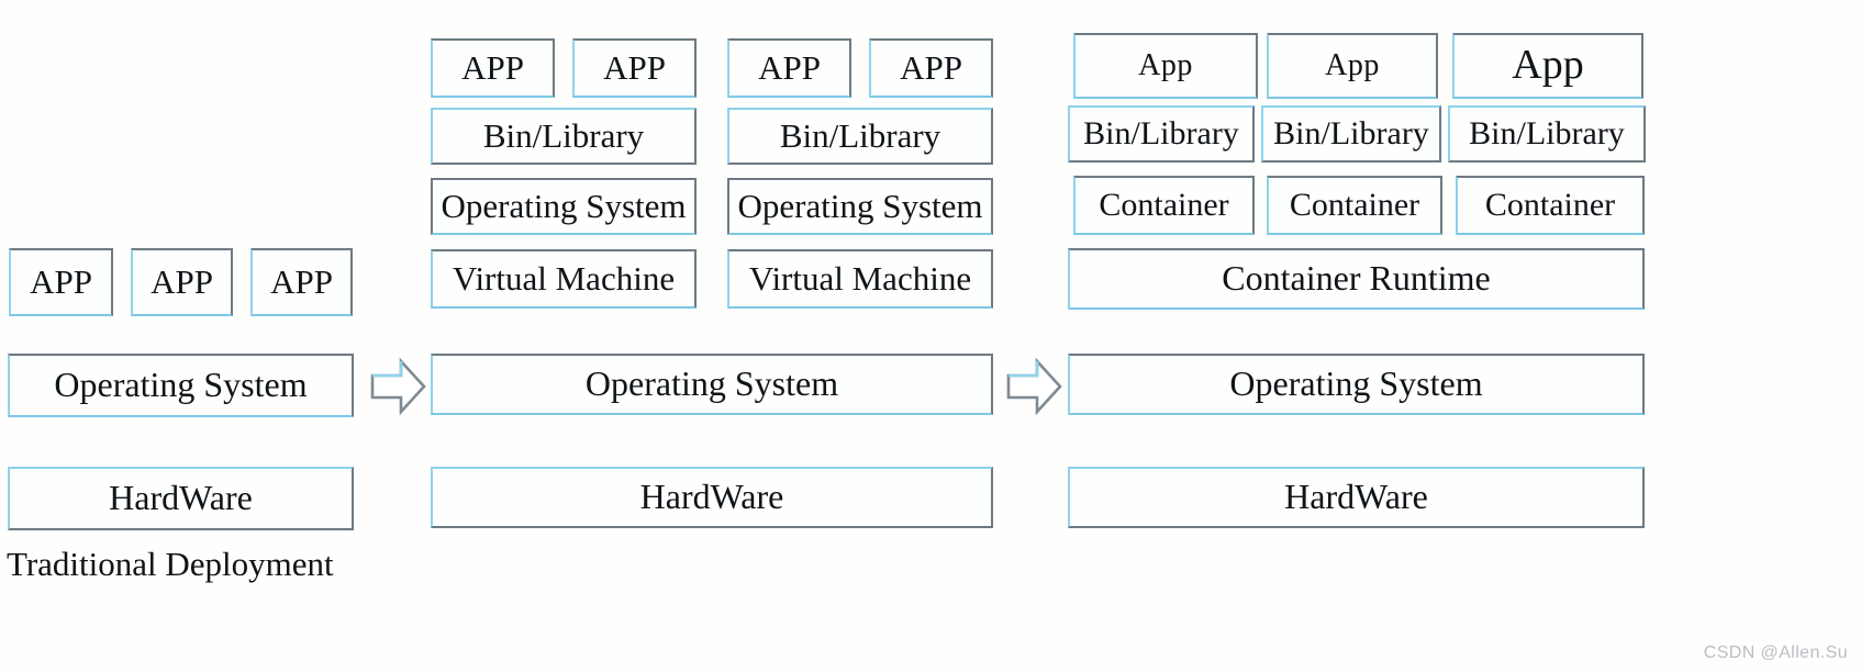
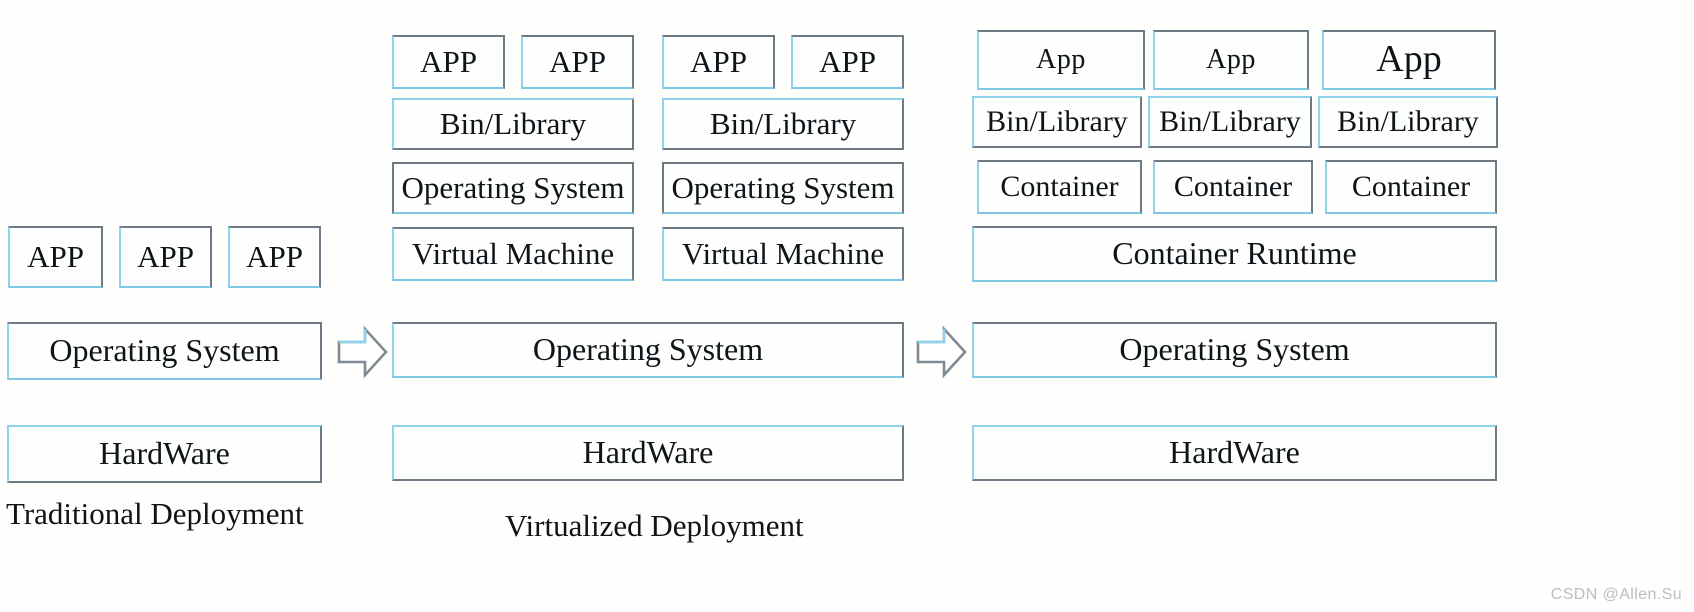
  APP
  APP
  APP
  Operating System
  HardWare
  Traditional Deployment
  APP
  APP
  Bin/Library
  Operating System
  Virtual Machine
  APP
  APP
  Bin/Library
  Operating System
  Virtual Machine
  Operating System
  HardWare
+ Virtualized Deployment
  App
  Bin/Library
  Container
  App
  Bin/Library
  Container
  App
  Bin/Library
  Container
  Container Runtime
  Operating System
  HardWare
  CSDN @Allen.Su
